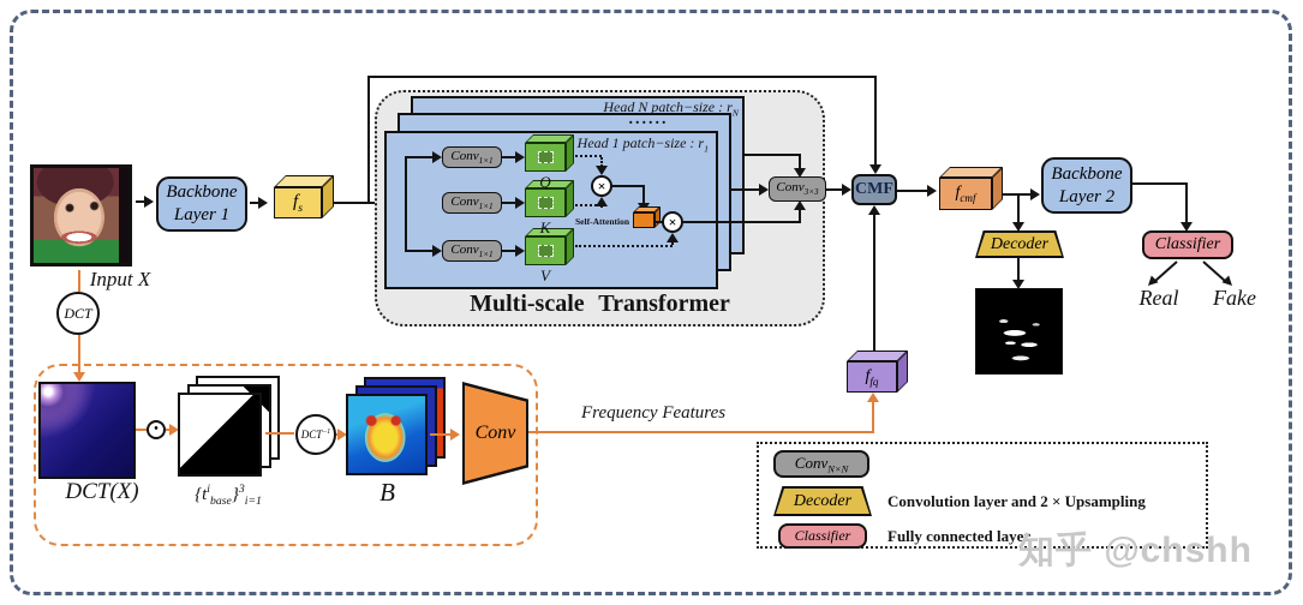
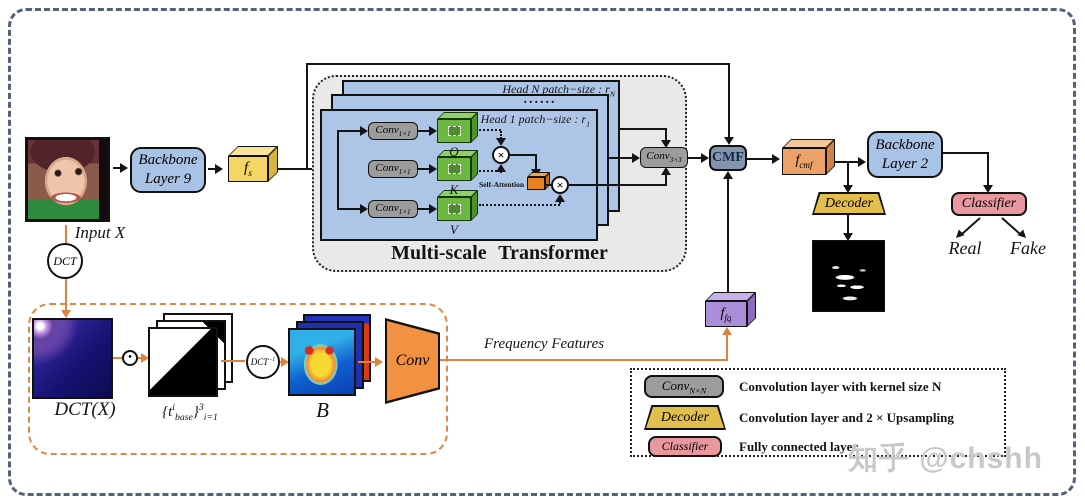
  Input X
  Backbone
- Layer 1
+ Layer 9
  fs
  Head N patch−size : rN
  ......
  Head 1 patch−size : r1
  Conv1×1
  Conv1×1
  Conv1×1
  Q
  K
  V
  ×
  Self-Attention
  ×
  Conv3×3
  Multi-scale Transformer
  CMF
  fcmf
  Backbone
  Layer 2
  Classifier
  Real
  Fake
  Decoder
  ffq
  DCT
  DCT(X)
  •
  {tibase}3i=1
  B
  Conv
  Frequency Features
  ConvN×N
+ Convolution layer with kernel size N
  Decoder
  Convolution layer and 2 × Upsampling
  Classifier
  Fully connected layer
  知乎 @chshh
